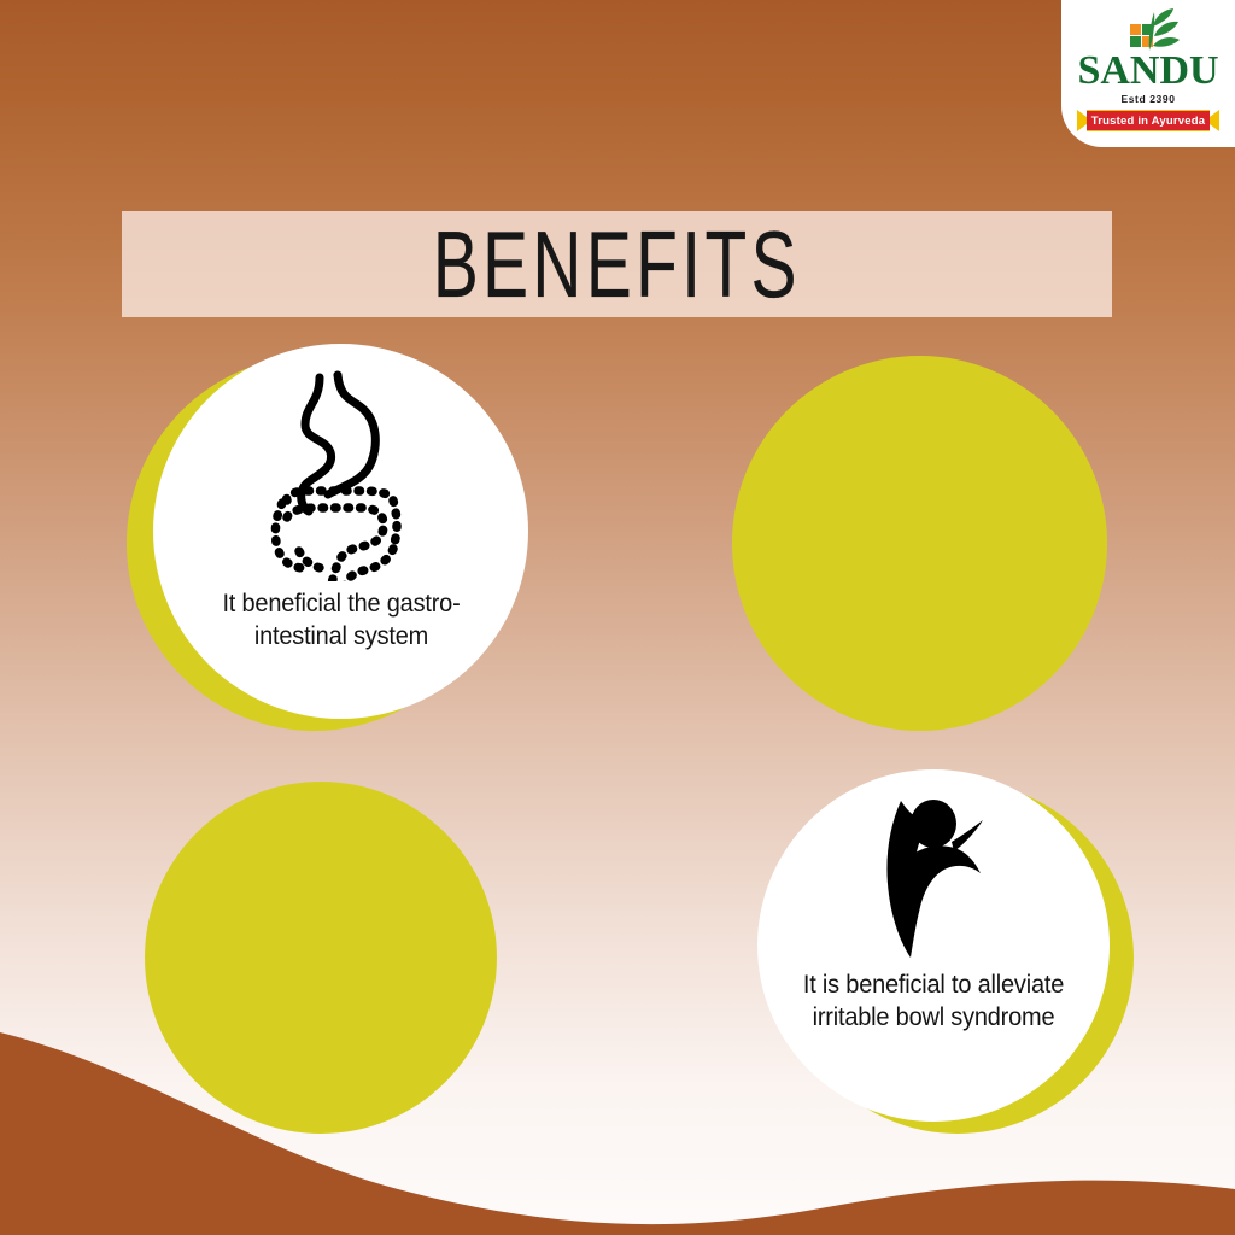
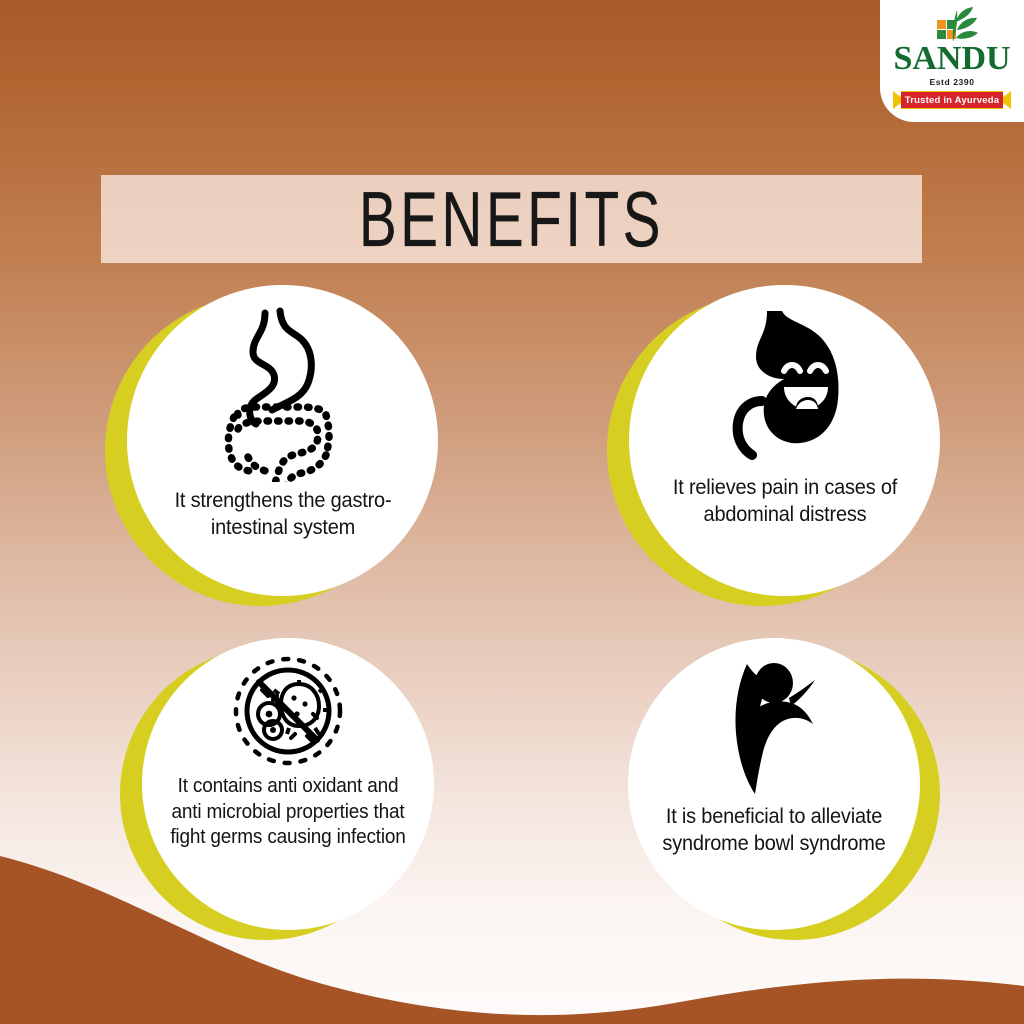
  SANDU
  Estd 2390
  Trusted in Ayurveda
  BENEFITS
- It beneficial the gastro-intestinal system
+ It strengthens the gastro-intestinal system
+ It relieves pain in cases of abdominal distress
+ It contains anti oxidant and anti microbial properties that fight germs causing infection
- It is beneficial to alleviate irritable bowl syndrome
+ It is beneficial to alleviate syndrome bowl syndrome
